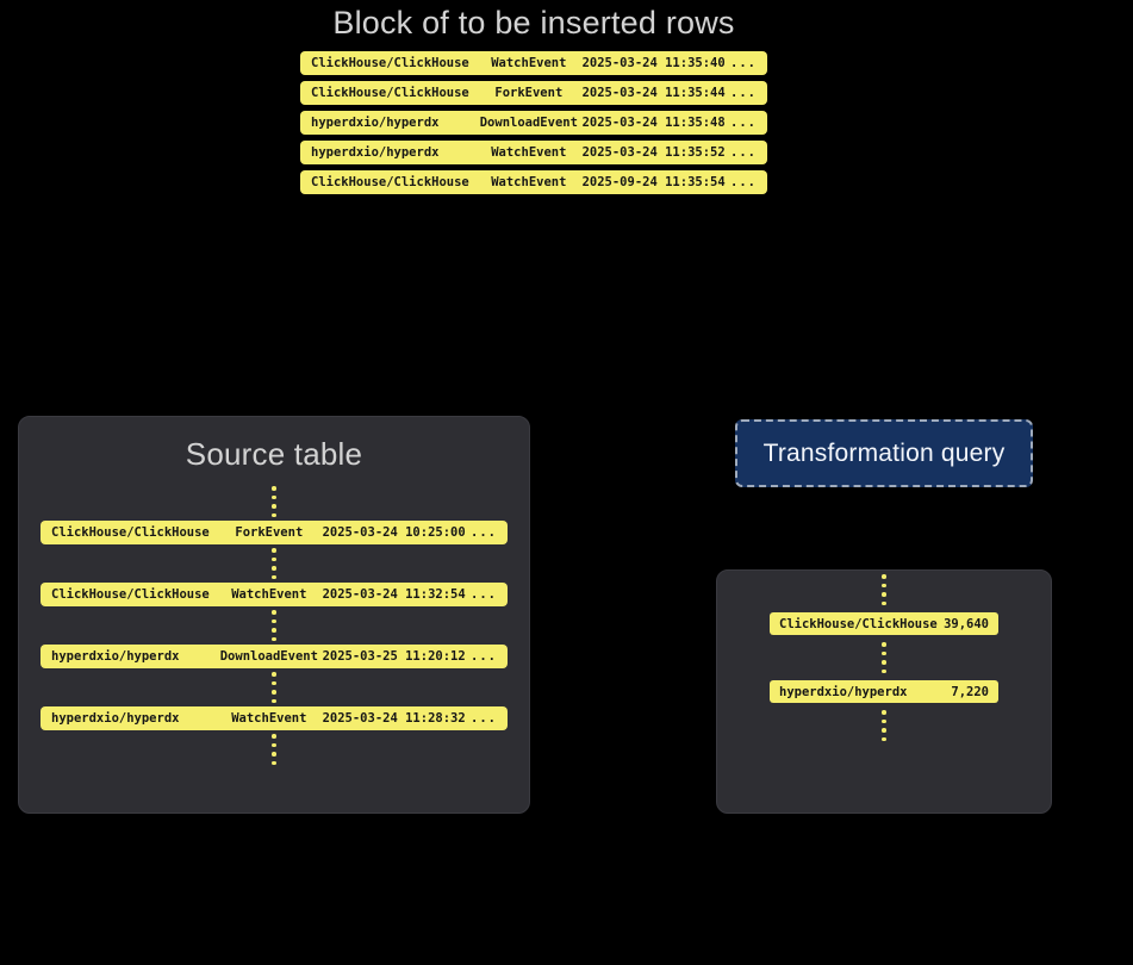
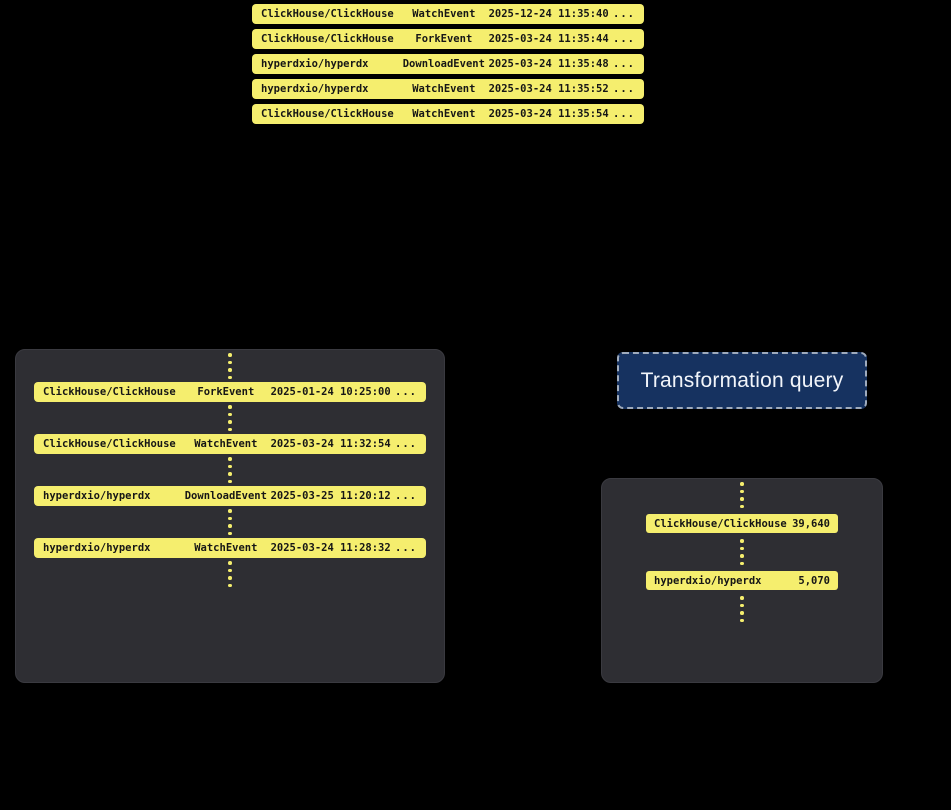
- Block of to be inserted rows
  ClickHouse/ClickHouse
  WatchEvent
- 2025-03-24 11:35:40
+ 2025-12-24 11:35:40
  ...
  ClickHouse/ClickHouse
  ForkEvent
  2025-03-24 11:35:44
  ...
  hyperdxio/hyperdx
  DownloadEvent
  2025-03-24 11:35:48
  ...
  hyperdxio/hyperdx
  WatchEvent
  2025-03-24 11:35:52
  ...
  ClickHouse/ClickHouse
  WatchEvent
- 2025-09-24 11:35:54
+ 2025-03-24 11:35:54
  ...
- Source table
  ClickHouse/ClickHouse
  ForkEvent
- 2025-03-24 10:25:00
+ 2025-01-24 10:25:00
  ...
  ClickHouse/ClickHouse
  WatchEvent
  2025-03-24 11:32:54
  ...
  hyperdxio/hyperdx
  DownloadEvent
  2025-03-25 11:20:12
  ...
  hyperdxio/hyperdx
  WatchEvent
  2025-03-24 11:28:32
  ...
  Transformation query
  ClickHouse/ClickHouse
  39,640
  hyperdxio/hyperdx
- 7,220
+ 5,070
